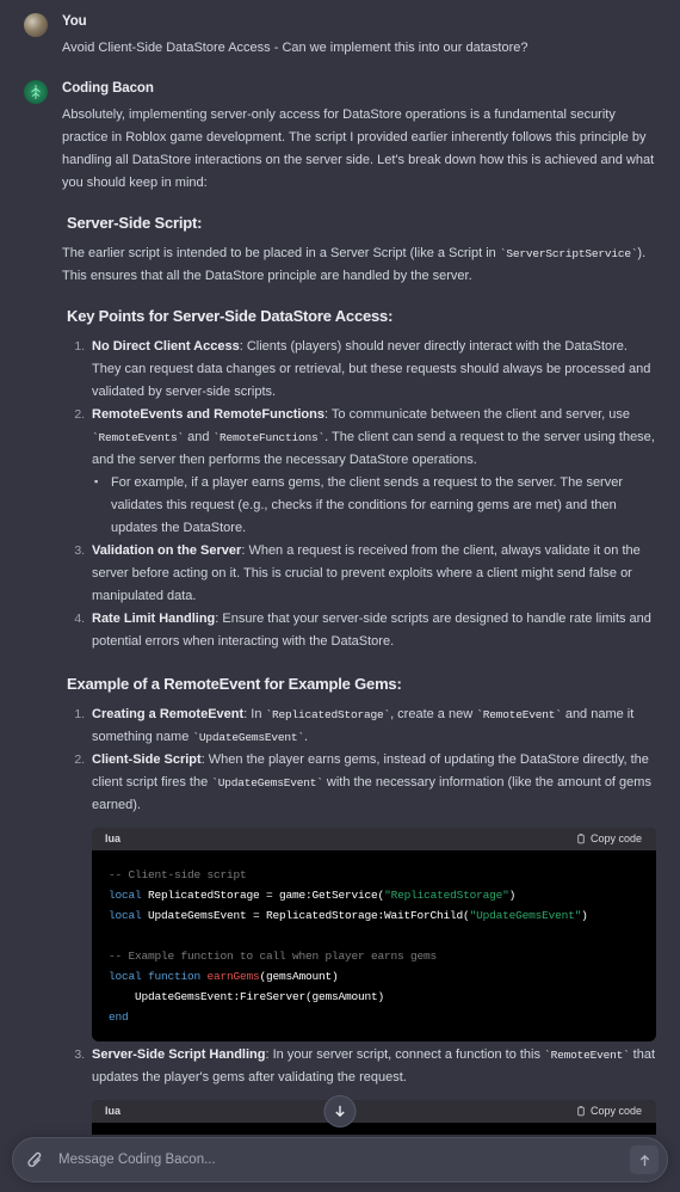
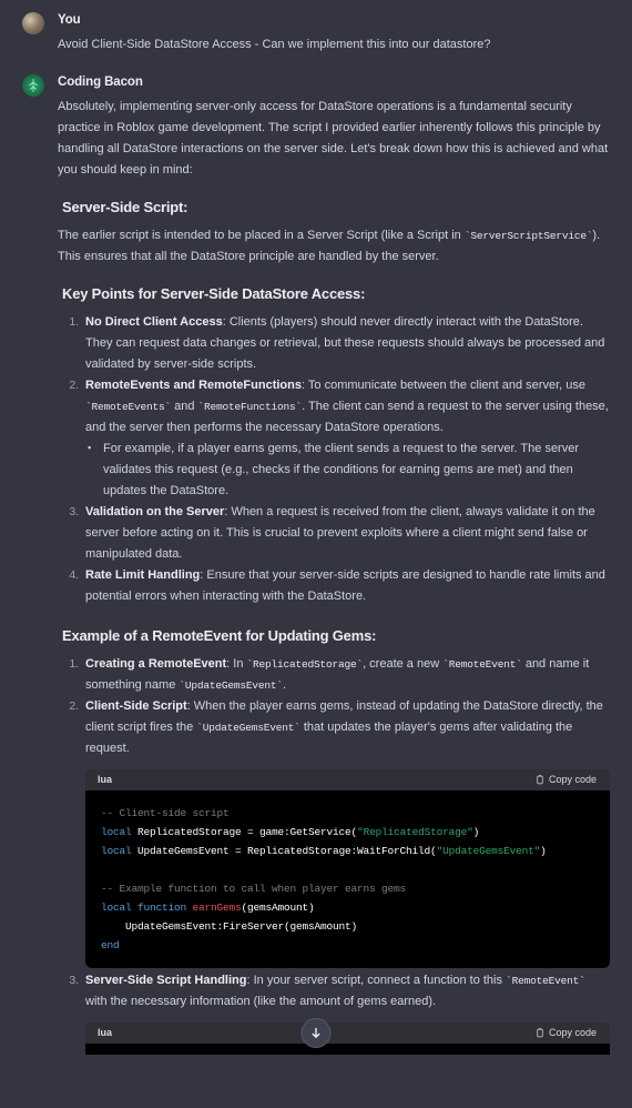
  You
  Avoid Client-Side DataStore Access - Can we implement this into our datastore?
  Coding Bacon
  Absolutely, implementing server-only access for DataStore operations is a fundamental security practice in Roblox game development. The script I provided earlier inherently follows this principle by handling all DataStore interactions on the server side. Let's break down how this is achieved and what you should keep in mind:
  Server-Side Script:
  The earlier script is intended to be placed in a Server Script (like a Script in `ServerScriptService`). This ensures that all the DataStore principle are handled by the server.
  Key Points for Server-Side DataStore Access:
  No Direct Client Access: Clients (players) should never directly interact with the DataStore. They can request data changes or retrieval, but these requests should always be processed and validated by server-side scripts.
  RemoteEvents and RemoteFunctions: To communicate between the client and server, use `RemoteEvents` and `RemoteFunctions`. The client can send a request to the server using these, and the server then performs the necessary DataStore operations.
  For example, if a player earns gems, the client sends a request to the server. The server validates this request (e.g., checks if the conditions for earning gems are met) and then updates the DataStore.
  Validation on the Server: When a request is received from the client, always validate it on the server before acting on it. This is crucial to prevent exploits where a client might send false or manipulated data.
  Rate Limit Handling: Ensure that your server-side scripts are designed to handle rate limits and potential errors when interacting with the DataStore.
- Example of a RemoteEvent for Example Gems:
+ Example of a RemoteEvent for Updating Gems:
  Creating a RemoteEvent: In `ReplicatedStorage`, create a new `RemoteEvent` and name it something name `UpdateGemsEvent`.
- Client-Side Script: When the player earns gems, instead of updating the DataStore directly, the client script fires the `UpdateGemsEvent` with the necessary information (like the amount of gems earned).
+ Client-Side Script: When the player earns gems, instead of updating the DataStore directly, the client script fires the `UpdateGemsEvent` that updates the player's gems after validating the request.
  lua
  Copy code
  -- Client-side script local ReplicatedStorage = game:GetService("ReplicatedStorage")
  local UpdateGemsEvent = ReplicatedStorage:WaitForChild("UpdateGemsEvent")
  -- Example function to call when player earns gems local function earnGems(gemsAmount)
  UpdateGemsEvent:FireServer(gemsAmount)
  end
- Server-Side Script Handling: In your server script, connect a function to this `RemoteEvent` that updates the player's gems after validating the request.
+ Server-Side Script Handling: In your server script, connect a function to this `RemoteEvent` with the necessary information (like the amount of gems earned).
  lua
  Copy code
- Message Coding Bacon...
